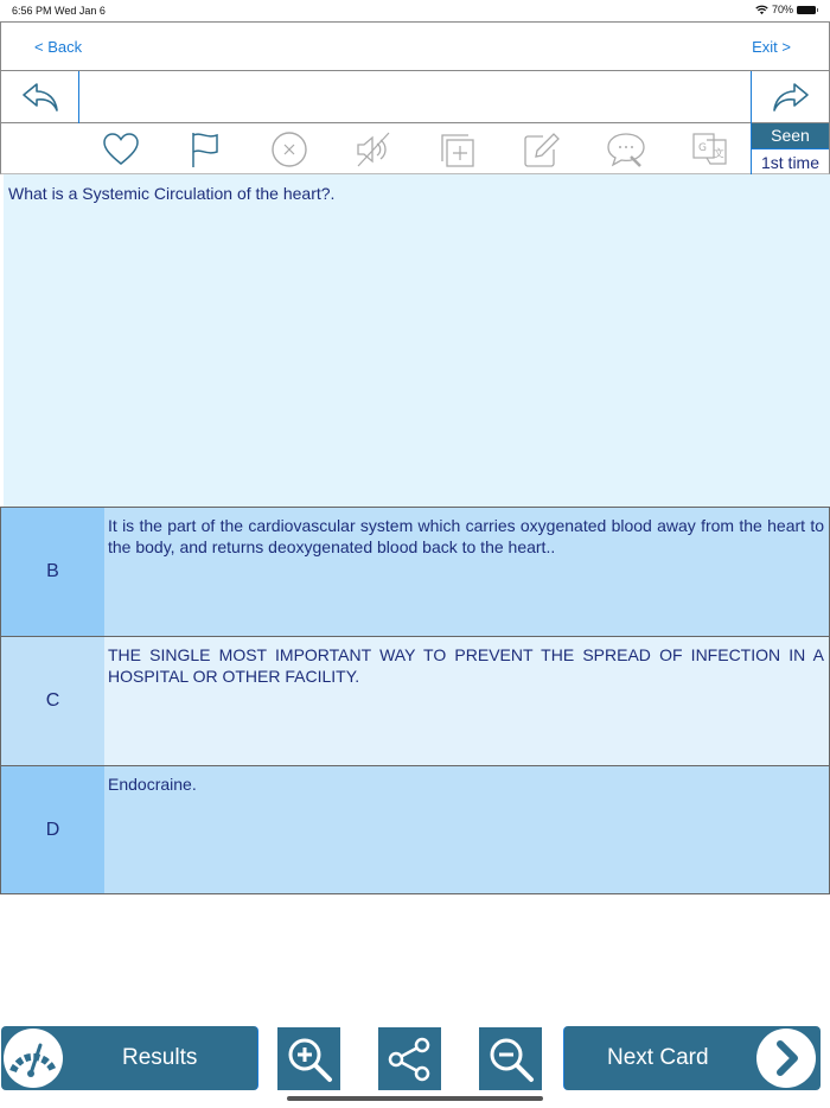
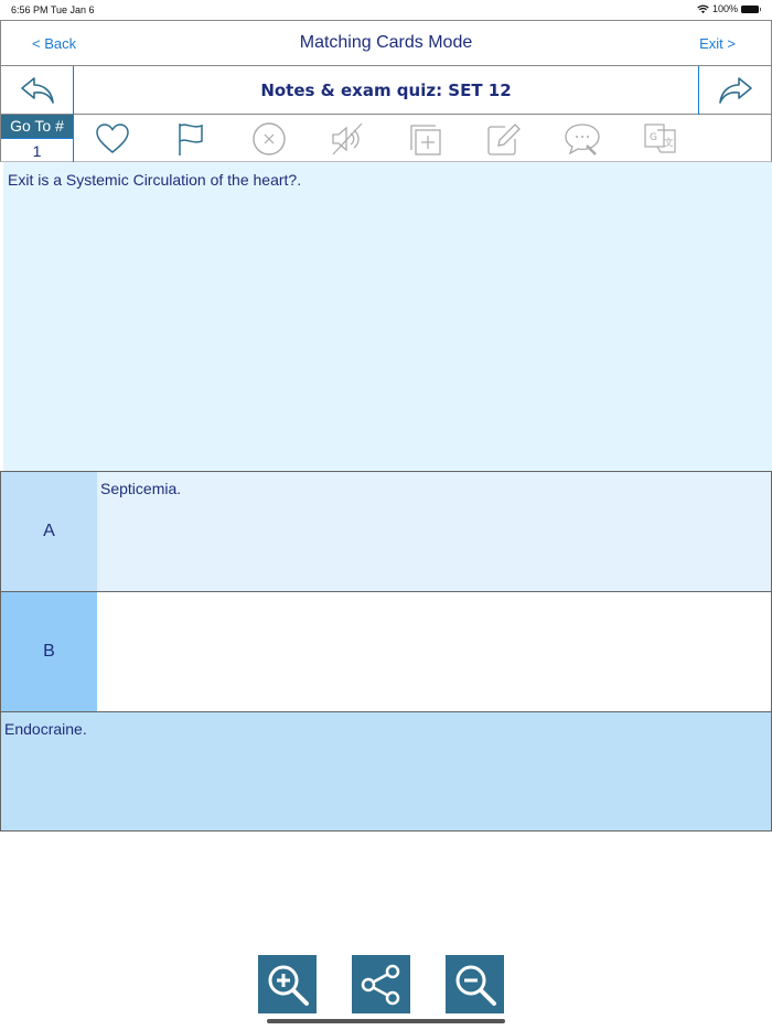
- 6:56 PM Wed Jan 6
+ 6:56 PM Tue Jan 6
- 70%
+ 100%
  < Back
+ Matching Cards Mode
  Exit >
+ Notes & exam quiz: SET 12
+ Go To #
+ 1
  G
  文
- Seen
- 1st time
- What is a Systemic Circulation of the heart?.
+ Exit is a Systemic Circulation of the heart?.
+ A
+ Septicemia.
  B
- It is the part of the cardiovascular system which carries oxygenated blood away from the heart to the body, and returns deoxygenated blood back to the heart..
- C
- THE SINGLE MOST IMPORTANT WAY TO PREVENT THE SPREAD OF INFECTION IN A HOSPITAL OR OTHER FACILITY.
- D
  Endocraine.
- Results
- Next Card
